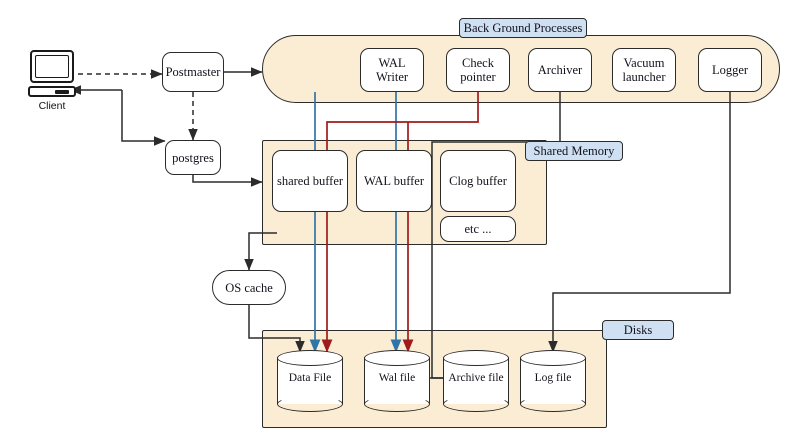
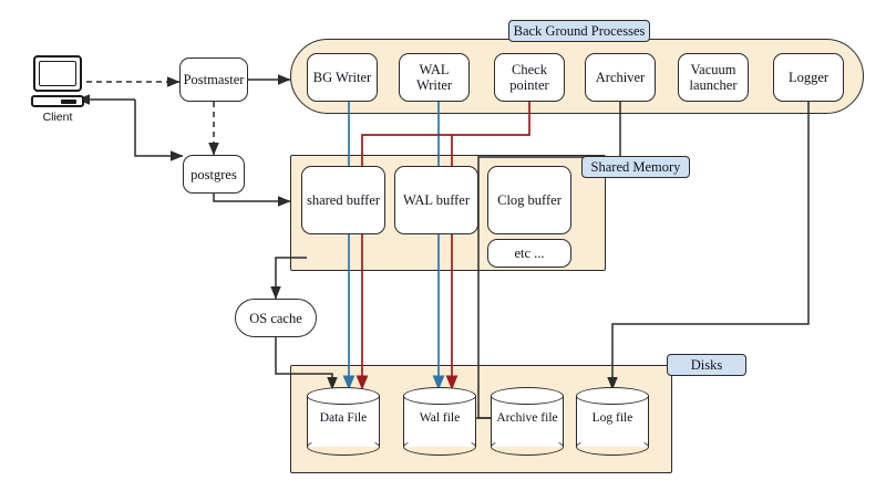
  Client
  Postmaster
  postgres
+ BG Writer
  WAL
  Writer
  Check
  pointer
  Archiver
  Vacuum
  launcher
  Logger
  shared buffer
  WAL buffer
  Clog buffer
  etc ...
  OS cache
  Data File
  Wal file
  Archive file
  Log file
  Back Ground Processes
  Shared Memory
  Disks
